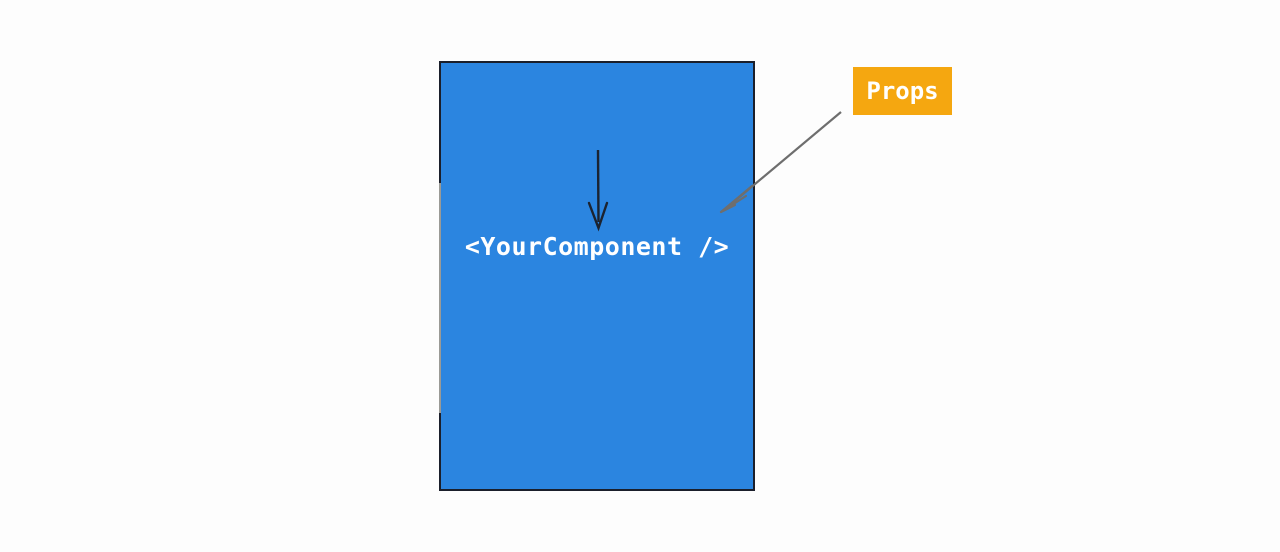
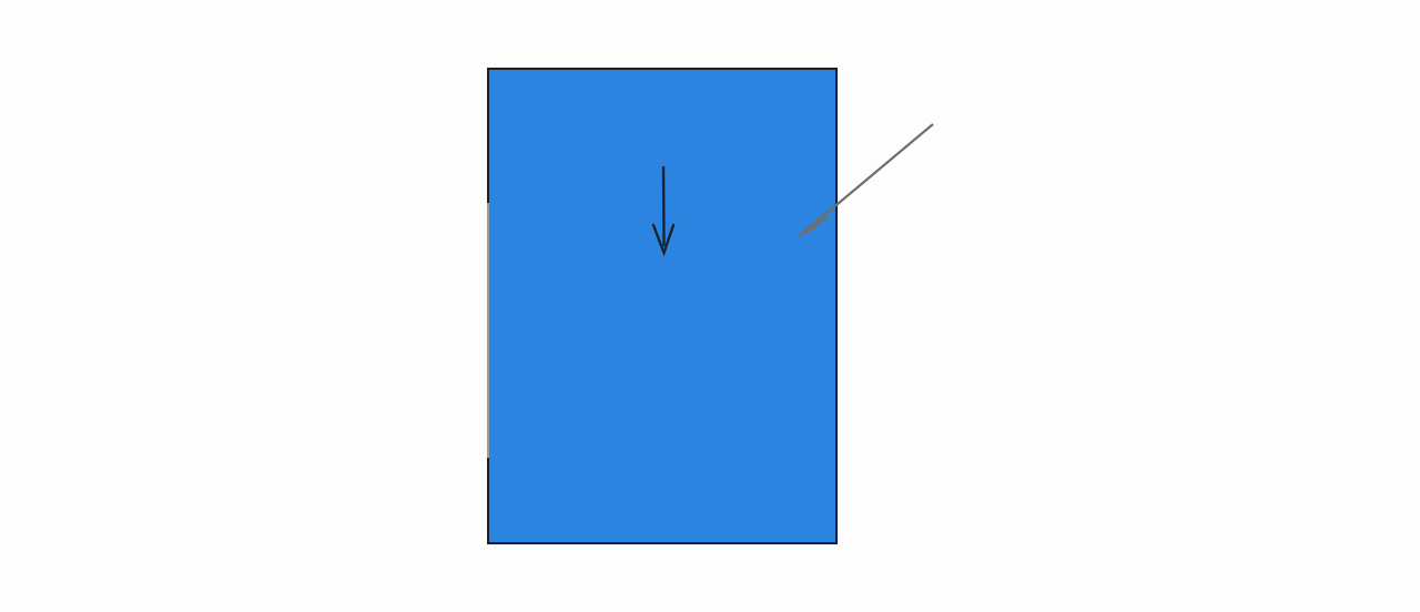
- <YourComponent />
- Props
